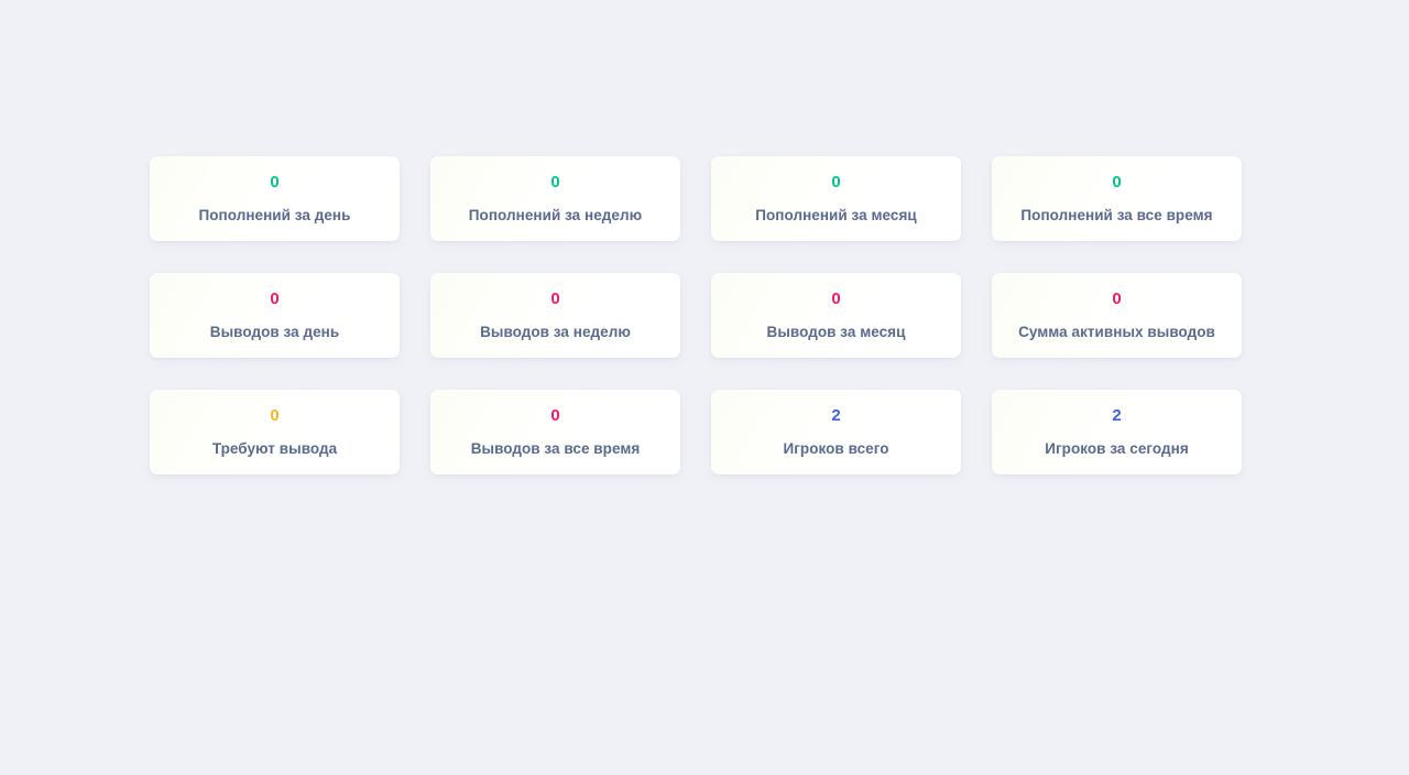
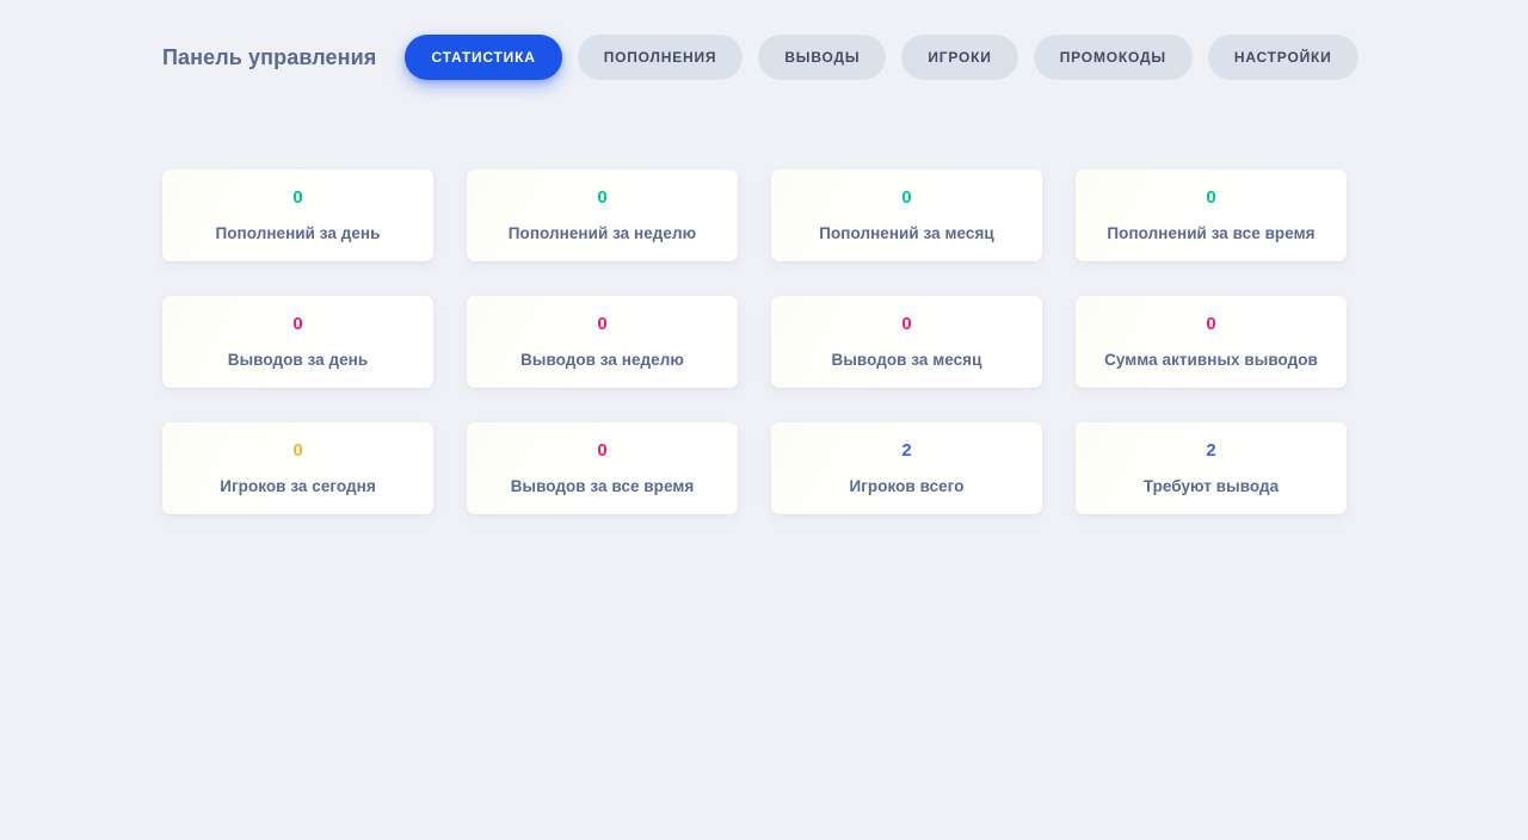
+ Панель управления
+ СТАТИСТИКА
+ ПОПОЛНЕНИЯ
+ ВЫВОДЫ
+ ИГРОКИ
+ ПРОМОКОДЫ
+ НАСТРОЙКИ
  0
  Пополнений за день
  0
  Пополнений за неделю
  0
  Пополнений за месяц
  0
  Пополнений за все время
  0
  Выводов за день
  0
  Выводов за неделю
  0
  Выводов за месяц
  0
  Сумма активных выводов
  0
- Требуют вывода
+ Игроков за сегодня
  0
  Выводов за все время
  2
  Игроков всего
  2
- Игроков за сегодня
+ Требуют вывода
